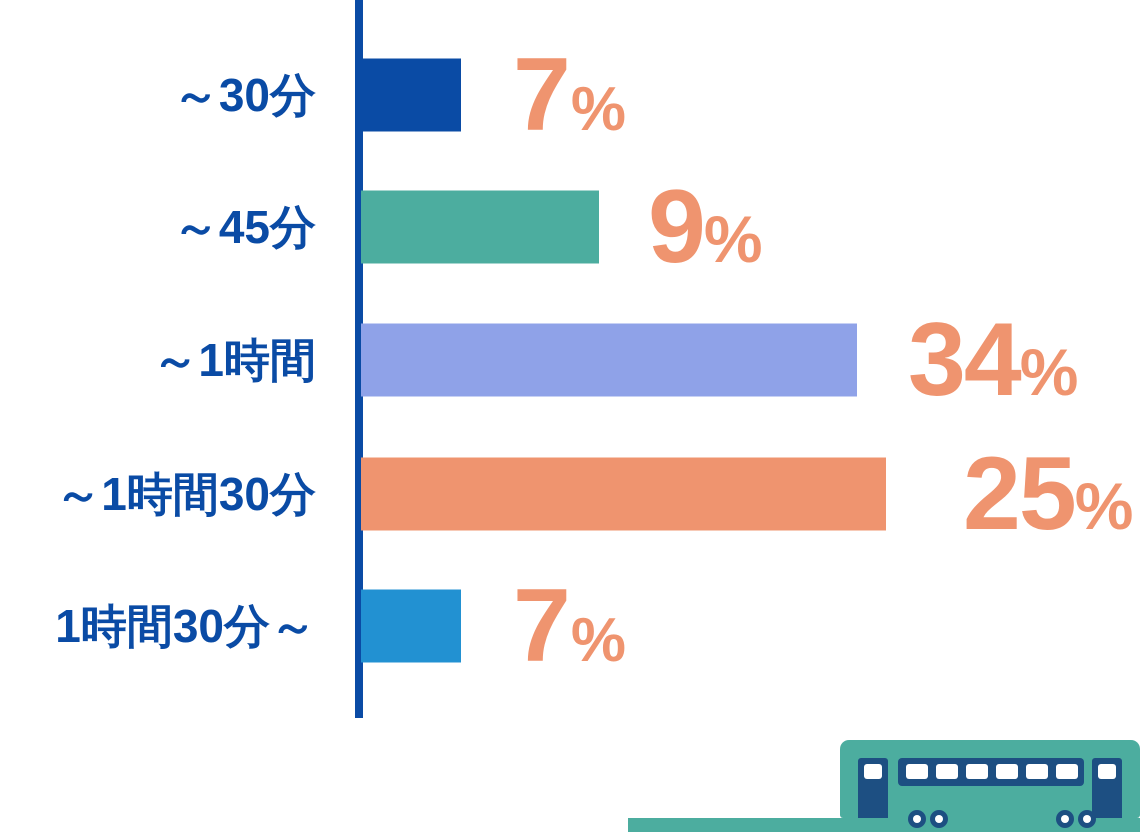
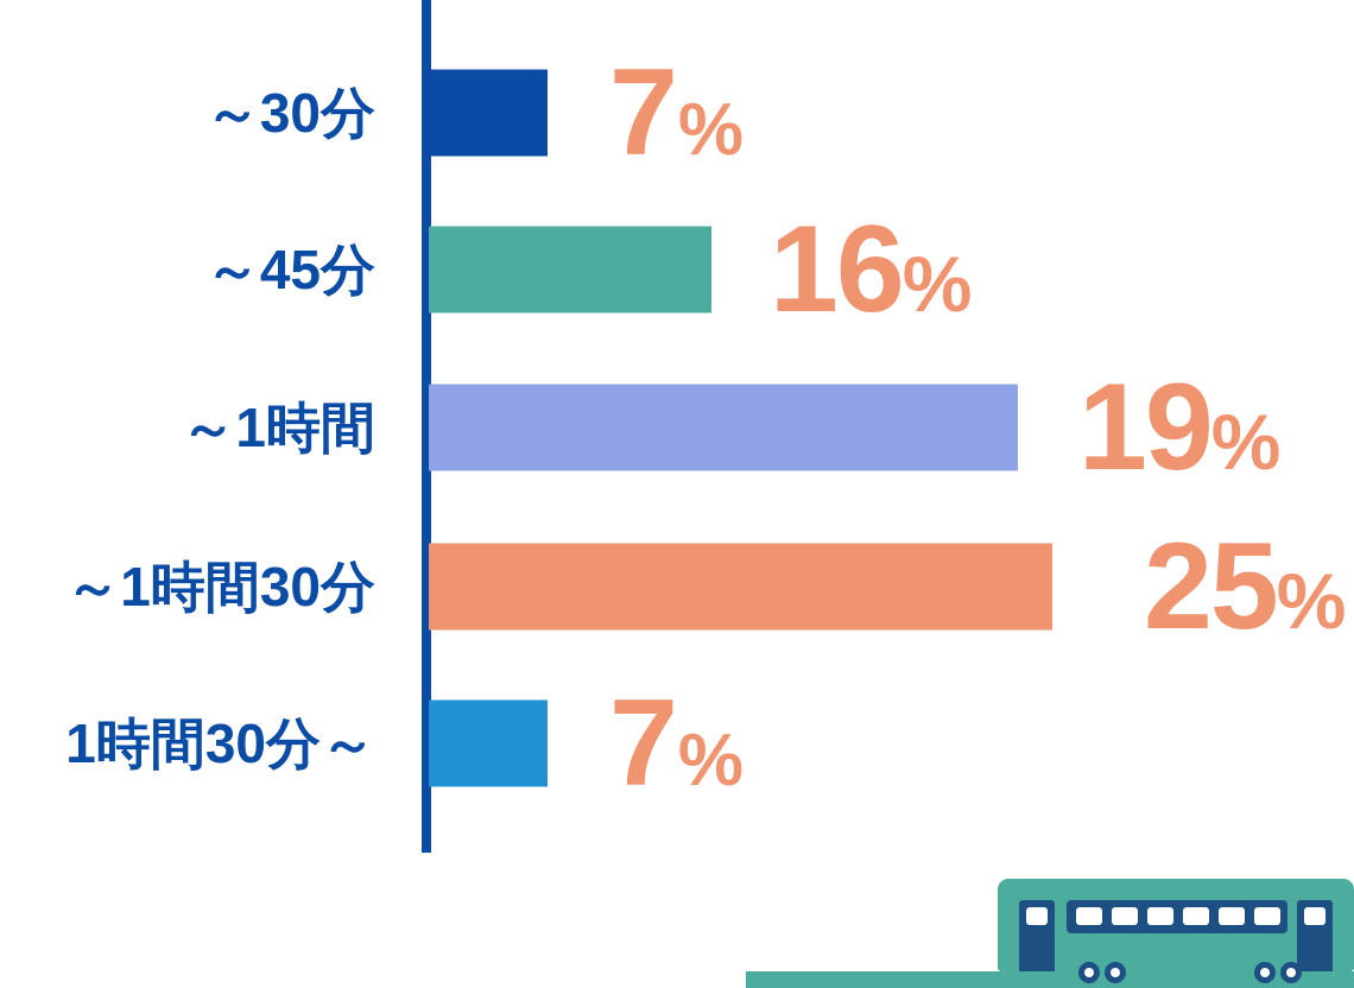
  ～30分
  7%
  ～45分
- 9%
+ 16%
  ～1時間
- 34%
+ 19%
  ～1時間30分
  25%
  1時間30分～
  7%
